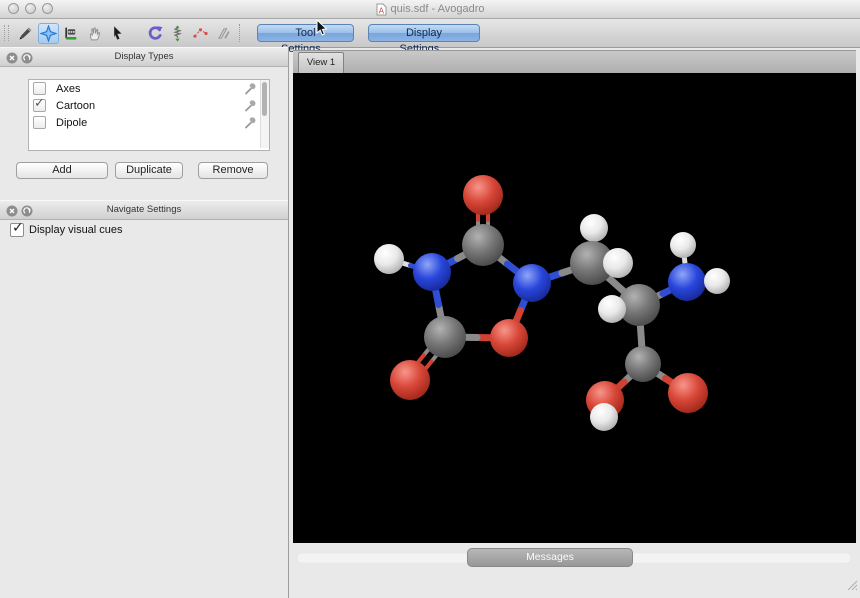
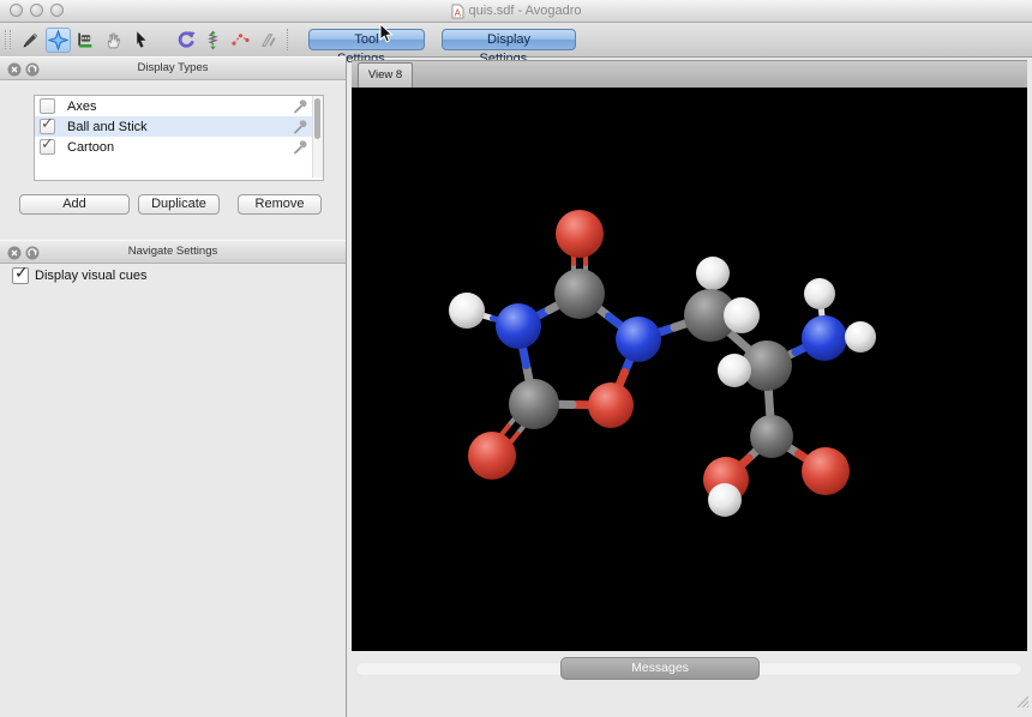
  A
  quis.sdf - Avogadro
  Tool ettings...
  Display Settings...
  Display Types
  Axes
+ Ball and Stick
  Cartoon
- Dipole
  Add
  Duplicate
  Remove
  Navigate Settings
  Display visual cues
- View 1
+ View 8
  Messages
